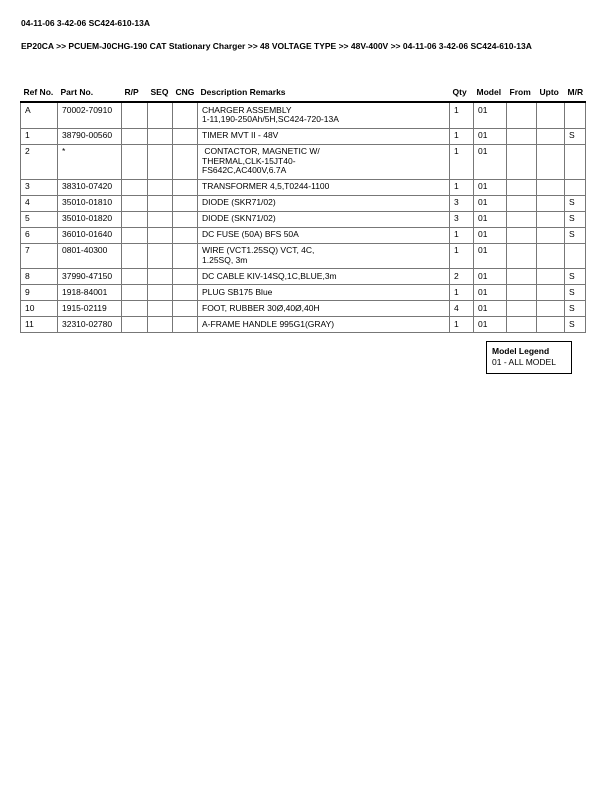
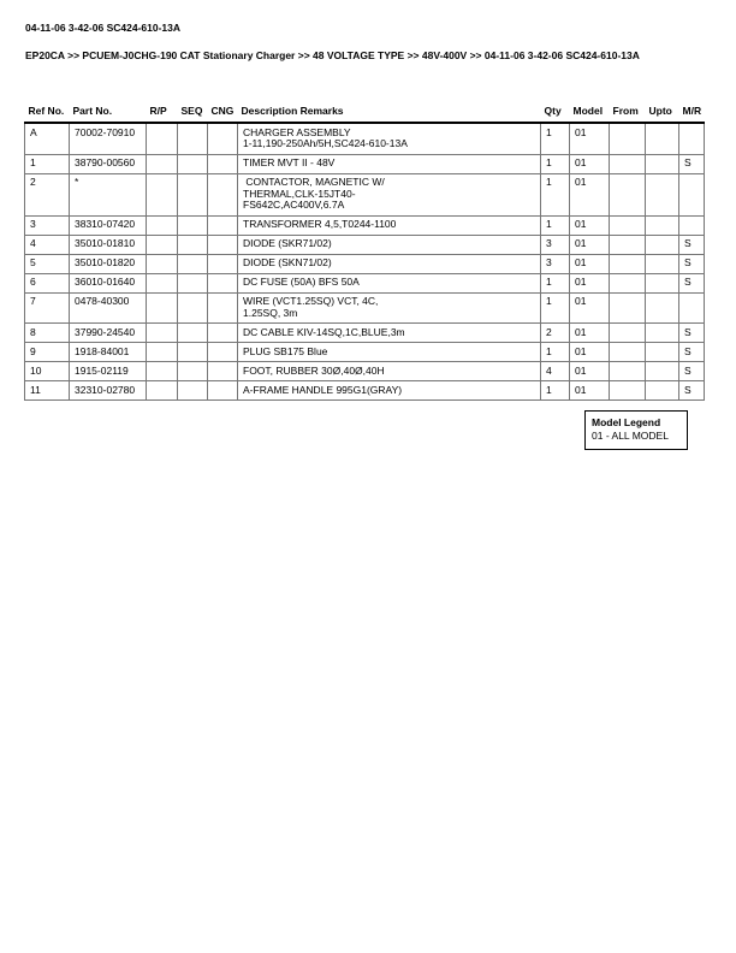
  04-11-06 3-42-06 SC424-610-13A
  EP20CA >> PCUEM-J0CHG-190 CAT Stationary Charger >> 48 VOLTAGE TYPE >> 48V-400V >> 04-11-06 3-42-06 SC424-610-13A
  Ref No.	Part No.	R/P	SEQ	CNG	Description Remarks	Qty	Model	From	Upto	M/R
- A	70002-70910				CHARGER ASSEMBLY 1-11,190-250Ah/5H,SC424-720-13A	1	01
+ A	70002-70910				CHARGER ASSEMBLY 1-11,190-250Ah/5H,SC424-610-13A	1	01
  1	38790-00560				TIMER MVT II - 48V	1	01			S
  2	*				CONTACTOR, MAGNETIC W/ THERMAL,CLK-15JT40- FS642C,AC400V,6.7A	1	01
  3	38310-07420				TRANSFORMER 4,5,T0244-1100	1	01
  4	35010-01810				DIODE (SKR71/02)	3	01			S
  5	35010-01820				DIODE (SKN71/02)	3	01			S
  6	36010-01640				DC FUSE (50A) BFS 50A	1	01			S
- 7	0801-40300				WIRE (VCT1.25SQ) VCT, 4C, 1.25SQ, 3m	1	01
+ 7	0478-40300				WIRE (VCT1.25SQ) VCT, 4C, 1.25SQ, 3m	1	01
- 8	37990-47150				DC CABLE KIV-14SQ,1C,BLUE,3m	2	01			S
+ 8	37990-24540				DC CABLE KIV-14SQ,1C,BLUE,3m	2	01			S
  9	1918-84001				PLUG SB175 Blue	1	01			S
  10	1915-02119				FOOT, RUBBER 30Ø,40Ø,40H	4	01			S
  11	32310-02780				A-FRAME HANDLE 995G1(GRAY)	1	01			S
  Model Legend
  01 - ALL MODEL
